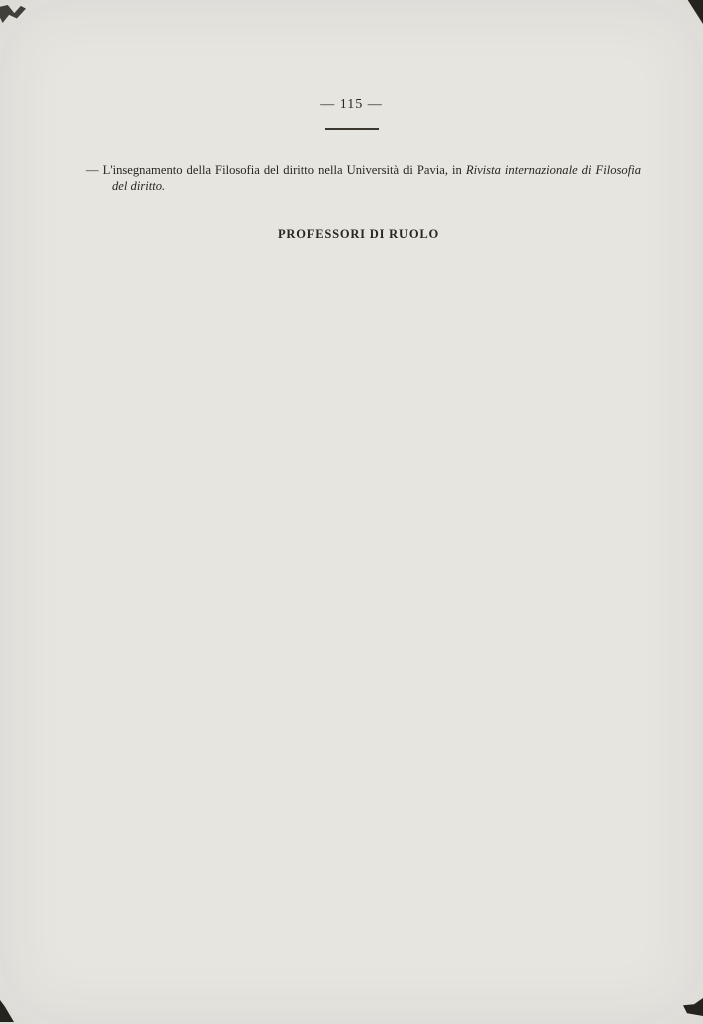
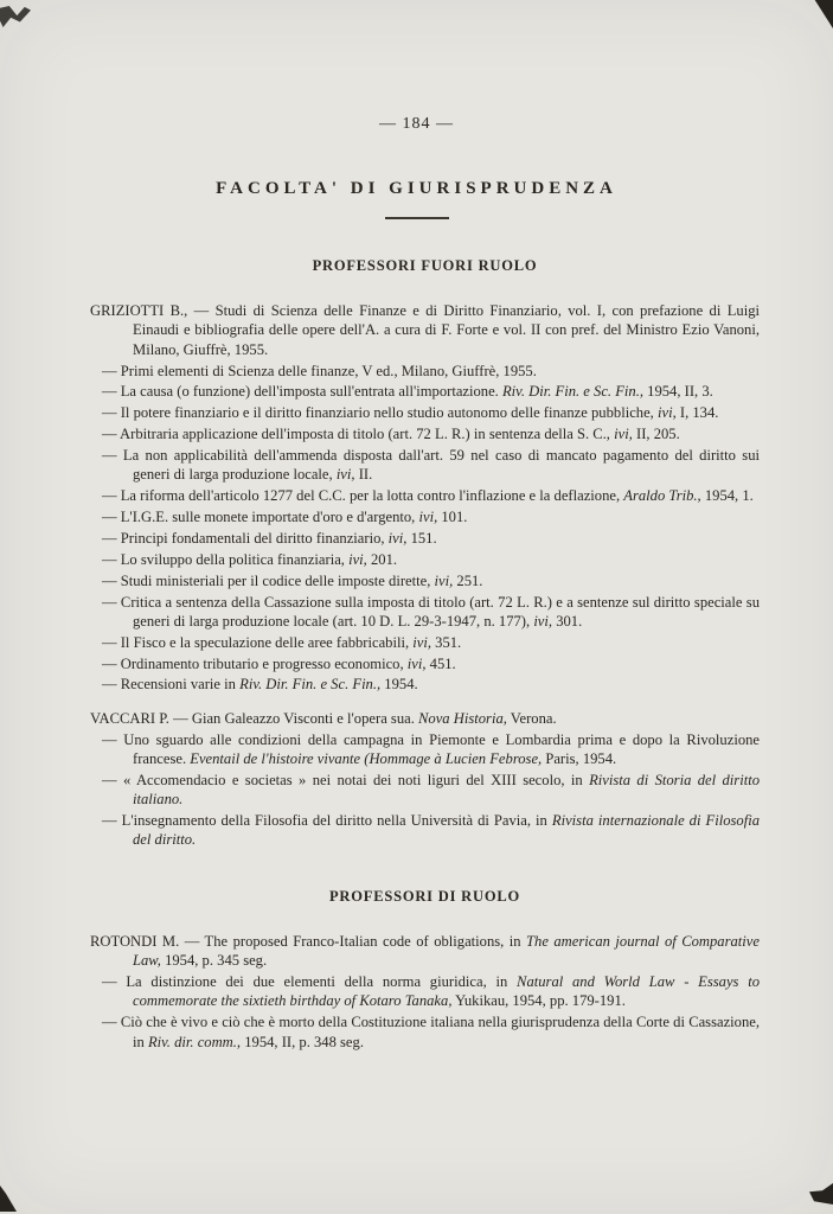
- — 115 —
+ — 184 —
+ FACOLTA' DI GIURISPRUDENZA
+ PROFESSORI FUORI RUOLO
+ GRIZIOTTI B., — Studi di Scienza delle Finanze e di Diritto Finanziario, vol. I, con prefazione di Luigi Einaudi e bibliografia delle opere dell'A. a cura di F. Forte e vol. II con pref. del Ministro Ezio Vanoni, Milano, Giuffrè, 1955.
+ — Primi elementi di Scienza delle finanze, V ed., Milano, Giuffrè, 1955.
+ — La causa (o funzione) dell'imposta sull'entrata all'importazione. Riv. Dir. Fin. e Sc. Fin., 1954, II, 3.
+ — Il potere finanziario e il diritto finanziario nello studio autonomo delle finanze pubbliche, ivi, I, 134.
+ — Arbitraria applicazione dell'imposta di titolo (art. 72 L. R.) in sentenza della S. C., ivi, II, 205.
+ — La non applicabilità dell'ammenda disposta dall'art. 59 nel caso di mancato pagamento del diritto sui generi di larga produzione locale, ivi, II.
+ — La riforma dell'articolo 1277 del C.C. per la lotta contro l'inflazione e la deflazione, Araldo Trib., 1954, 1.
+ — L'I.G.E. sulle monete importate d'oro e d'argento, ivi, 101.
+ — Principi fondamentali del diritto finanziario, ivi, 151.
+ — Lo sviluppo della politica finanziaria, ivi, 201.
+ — Studi ministeriali per il codice delle imposte dirette, ivi, 251.
+ — Critica a sentenza della Cassazione sulla imposta di titolo (art. 72 L. R.) e a sentenze sul diritto speciale su generi di larga produzione locale (art. 10 D. L. 29-3-1947, n. 177), ivi, 301.
+ — Il Fisco e la speculazione delle aree fabbricabili, ivi, 351.
+ — Ordinamento tributario e progresso economico, ivi, 451.
+ — Recensioni varie in Riv. Dir. Fin. e Sc. Fin., 1954.
+ VACCARI P. — Gian Galeazzo Visconti e l'opera sua. Nova Historia, Verona.
+ — Uno sguardo alle condizioni della campagna in Piemonte e Lombardia prima e dopo la Rivoluzione francese. Eventail de l'histoire vivante (Hommage à Lucien Febrose, Paris, 1954.
+ — « Accomendacio e societas » nei notai dei noti liguri del XIII secolo, in Rivista di Storia del diritto italiano.
  — L'insegnamento della Filosofia del diritto nella Università di Pavia, in Rivista internazionale di Filosofia del diritto.
  PROFESSORI DI RUOLO
+ ROTONDI M. — The proposed Franco-Italian code of obligations, in The american journal of Comparative Law, 1954, p. 345 seg.
+ — La distinzione dei due elementi della norma giuridica, in Natural and World Law - Essays to commemorate the sixtieth birthday of Kotaro Tanaka, Yukikau, 1954, pp. 179-191.
+ — Ciò che è vivo e ciò che è morto della Costituzione italiana nella giurisprudenza della Corte di Cassazione, in Riv. dir. comm., 1954, II, p. 348 seg.
